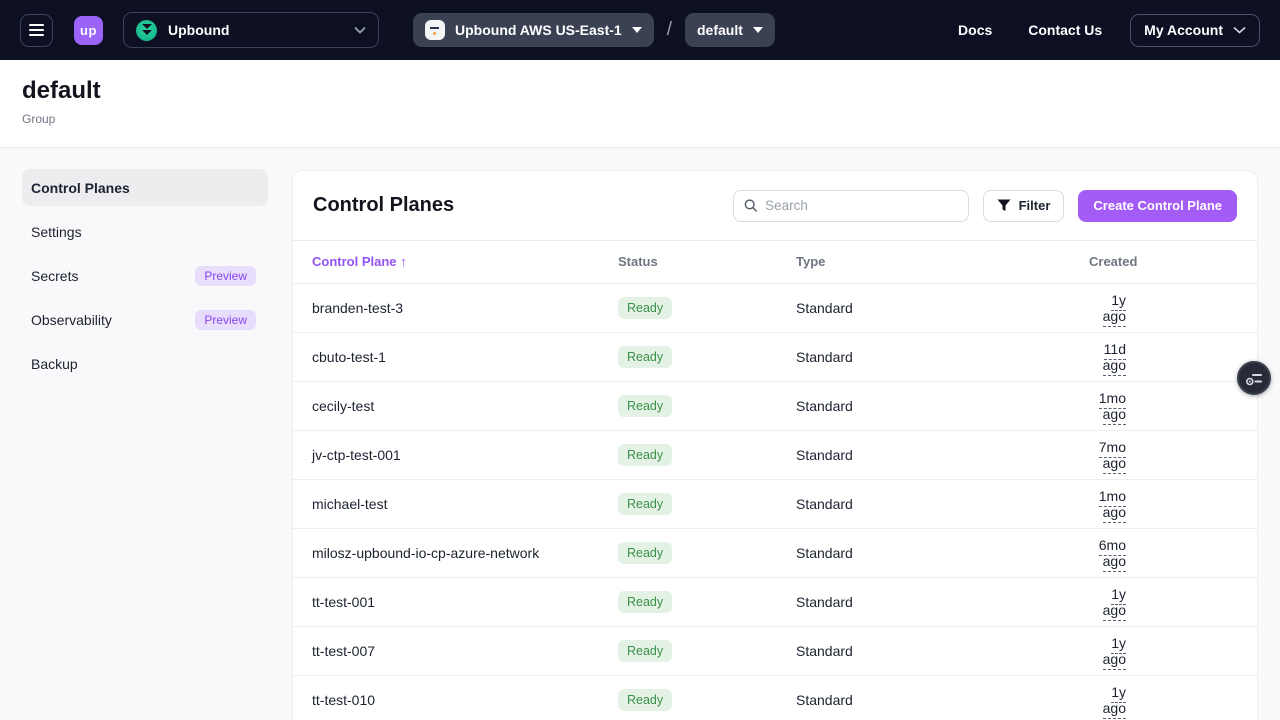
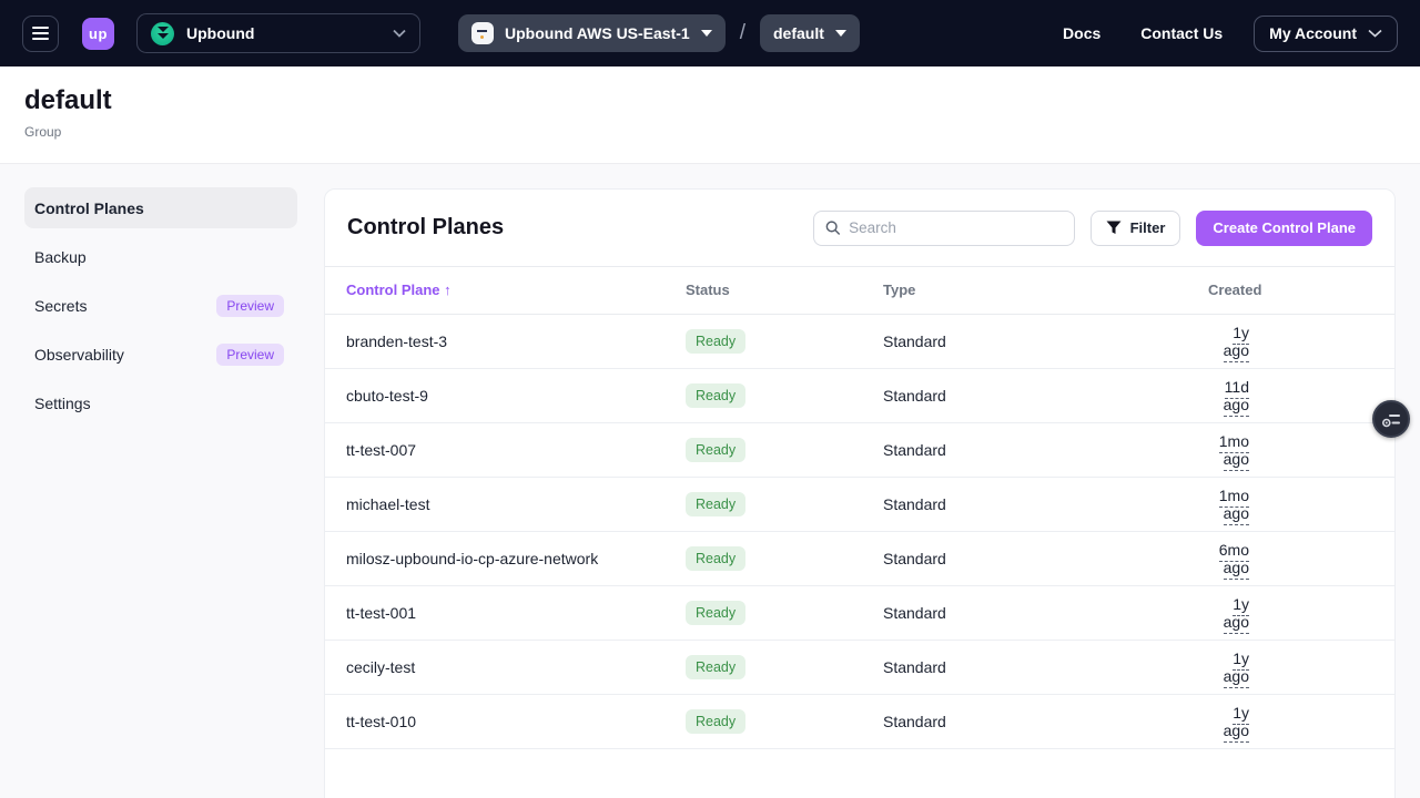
  up
  Upbound
  Upbound AWS US-East-1
  /
  default
  Docs
  Contact Us
  My Account
  default
  Group
  Control Planes
- Settings
+ Backup
  Secrets
  Preview
  Observability
  Preview
- Backup
+ Settings
  Control Planes
  Search
  Filter
  Create Control Plane
  Control Plane ↑	Status	Type	Created
  branden-test-3	Ready	Standard	1y ago
- cbuto-test-1	Ready	Standard	11d ago
+ cbuto-test-9	Ready	Standard	11d ago
- cecily-test	Ready	Standard	1mo ago
+ tt-test-007	Ready	Standard	1mo ago
- jv-ctp-test-001	Ready	Standard	7mo ago
  michael-test	Ready	Standard	1mo ago
  milosz-upbound-io-cp-azure-network	Ready	Standard	6mo ago
  tt-test-001	Ready	Standard	1y ago
- tt-test-007	Ready	Standard	1y ago
+ cecily-test	Ready	Standard	1y ago
  tt-test-010	Ready	Standard	1y ago
